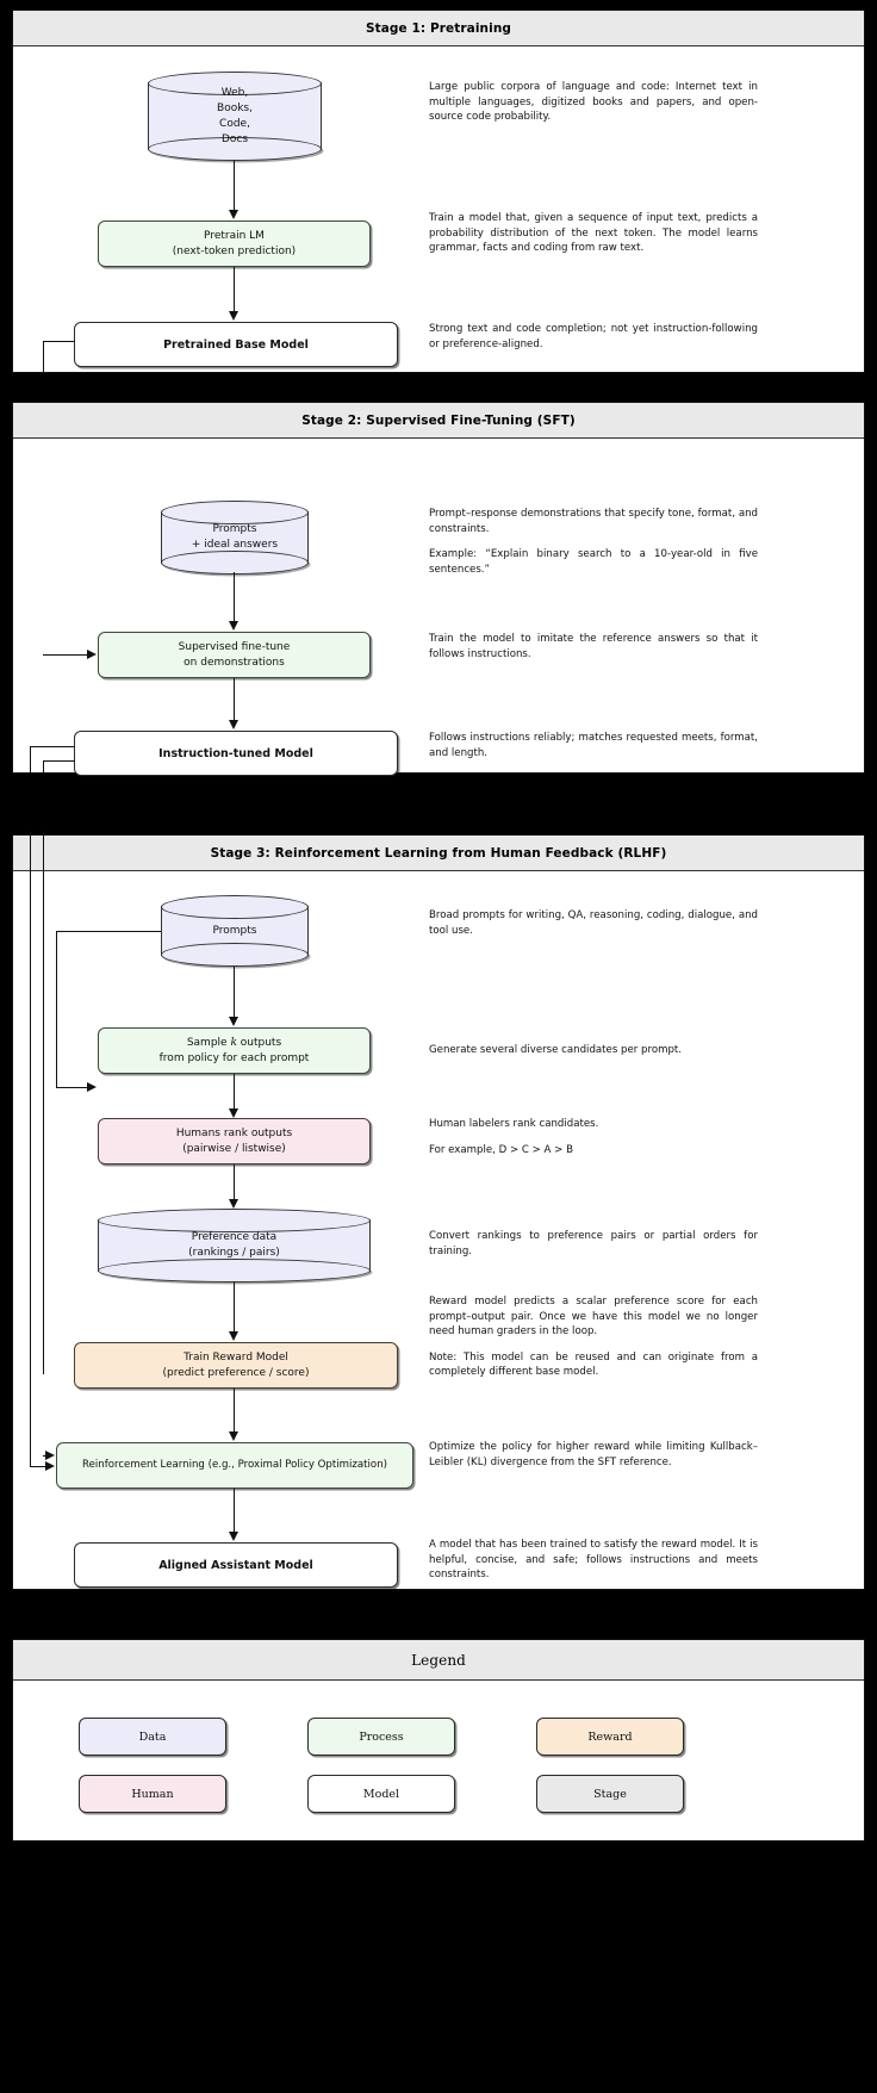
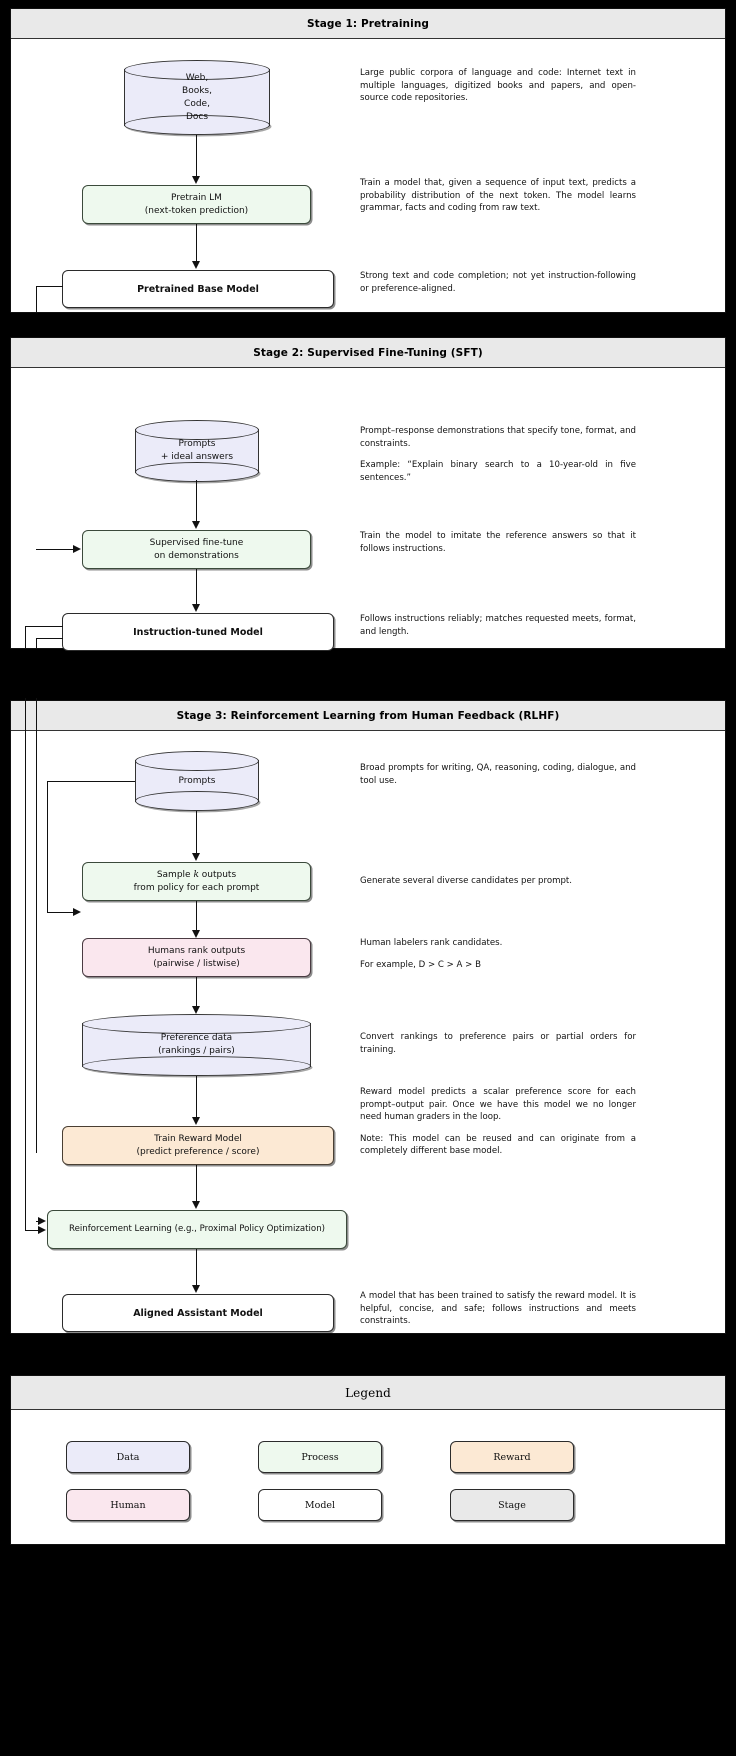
  Stage 1: Pretraining
  Web,
  Books,
  Code,
  Docs
  Pretrain LM
  (next-token prediction)
  Pretrained Base Model
- Large public corpora of language and code: Internet text in multiple languages, digitized books and papers, and open-source code probability.
+ Large public corpora of language and code: Internet text in multiple languages, digitized books and papers, and open-source code repositories.
  Train a model that, given a sequence of input text, predicts a probability distribution of the next token. The model learns grammar, facts and coding from raw text.
  Strong text and code completion; not yet instruction-following or preference-aligned.
  Stage 2: Supervised Fine-Tuning (SFT)
  Prompts
  + ideal answers
  Supervised fine-tune
  on demonstrations
  Instruction-tuned Model
  Prompt–response demonstrations that specify tone, format, and constraints.
  Example: “Explain binary search to a 10-year-old in five sentences.”
  Train the model to imitate the reference answers so that it follows instructions.
  Follows instructions reliably; matches requested meets, format, and length.
  Stage 3: Reinforcement Learning from Human Feedback (RLHF)
  Prompts
  Sample k outputs
  from policy for each prompt
  Humans rank outputs
  (pairwise / listwise)
  Preference data
  (rankings / pairs)
  Train Reward Model
  (predict preference / score)
  Reinforcement Learning (e.g., Proximal Policy Optimization)
  Aligned Assistant Model
  Broad prompts for writing, QA, reasoning, coding, dialogue, and tool use.
  Generate several diverse candidates per prompt.
  Human labelers rank candidates.
  For example, D > C > A > B
  Convert rankings to preference pairs or partial orders for training.
  Reward model predicts a scalar preference score for each prompt–output pair. Once we have this model we no longer need human graders in the loop.
  Note: This model can be reused and can originate from a completely different base model.
- Optimize the policy for higher reward while limiting Kullback–Leibler (KL) divergence from the SFT reference.
  A model that has been trained to satisfy the reward model. It is helpful, concise, and safe; follows instructions and meets constraints.
  Legend
  Data
  Process
  Reward
  Human
  Model
  Stage
